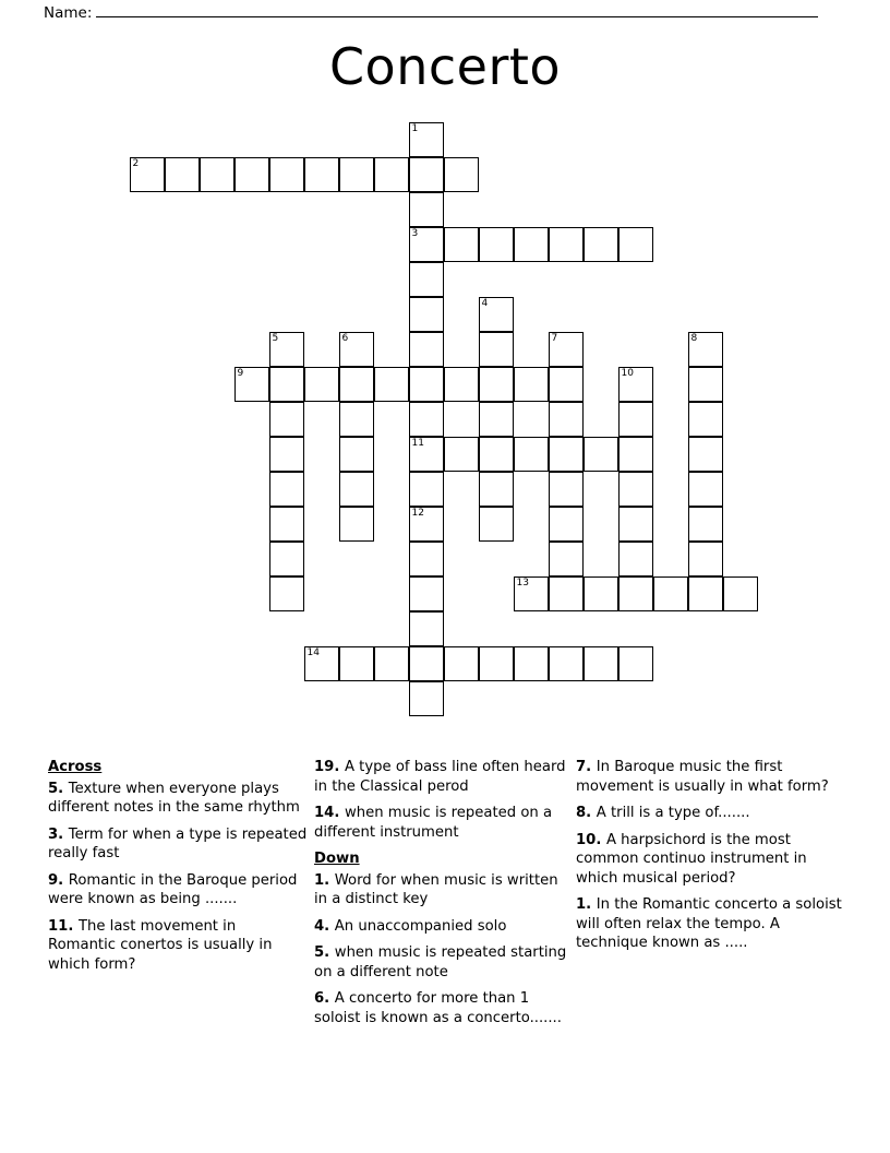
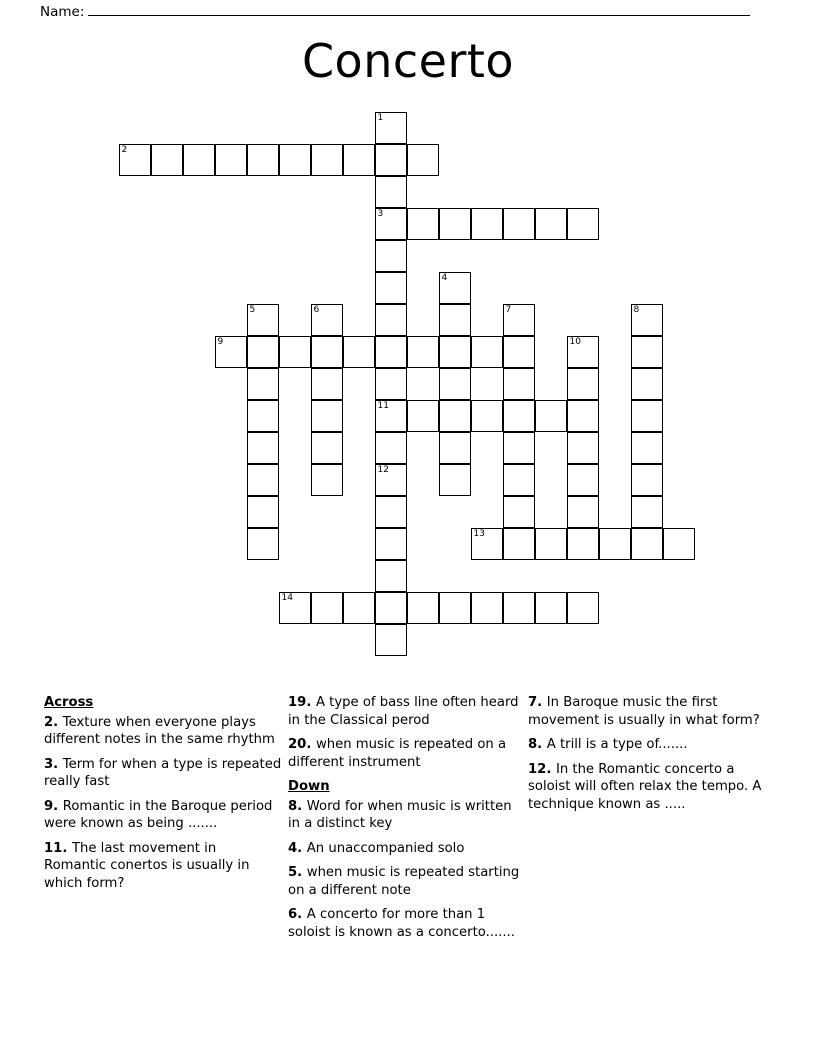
  Name:
  Concerto
  1
  2
  3
  4
  5
  6
  7
  8
  9
  10
  11
  12
  13
  14
  Across
- 5. Texture when everyone plays different notes in the same rhythm
+ 2. Texture when everyone plays different notes in the same rhythm
  3. Term for when a type is repeated really fast
  9. Romantic in the Baroque period were known as being .......
  11. The last movement in Romantic conertos is usually in which form?
  19. A type of bass line often heard in the Classical perod
- 14. when music is repeated on a different instrument
+ 20. when music is repeated on a different instrument
  Down
- 1. Word for when music is written in a distinct key
+ 8. Word for when music is written in a distinct key
  4. An unaccompanied solo
  5. when music is repeated starting on a different note
  6. A concerto for more than 1 soloist is known as a concerto.......
  7. In Baroque music the first movement is usually in what form?
  8. A trill is a type of.......
- 10. A harpsichord is the most common continuo instrument in which musical period?
- 1. In the Romantic concerto a soloist will often relax the tempo. A technique known as .....
+ 12. In the Romantic concerto a soloist will often relax the tempo. A technique known as .....
